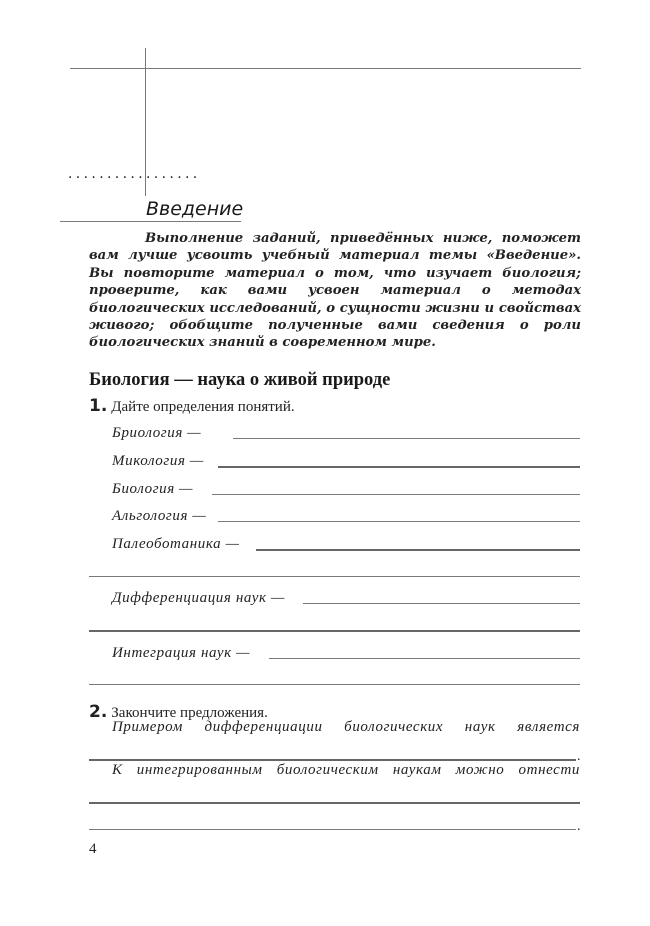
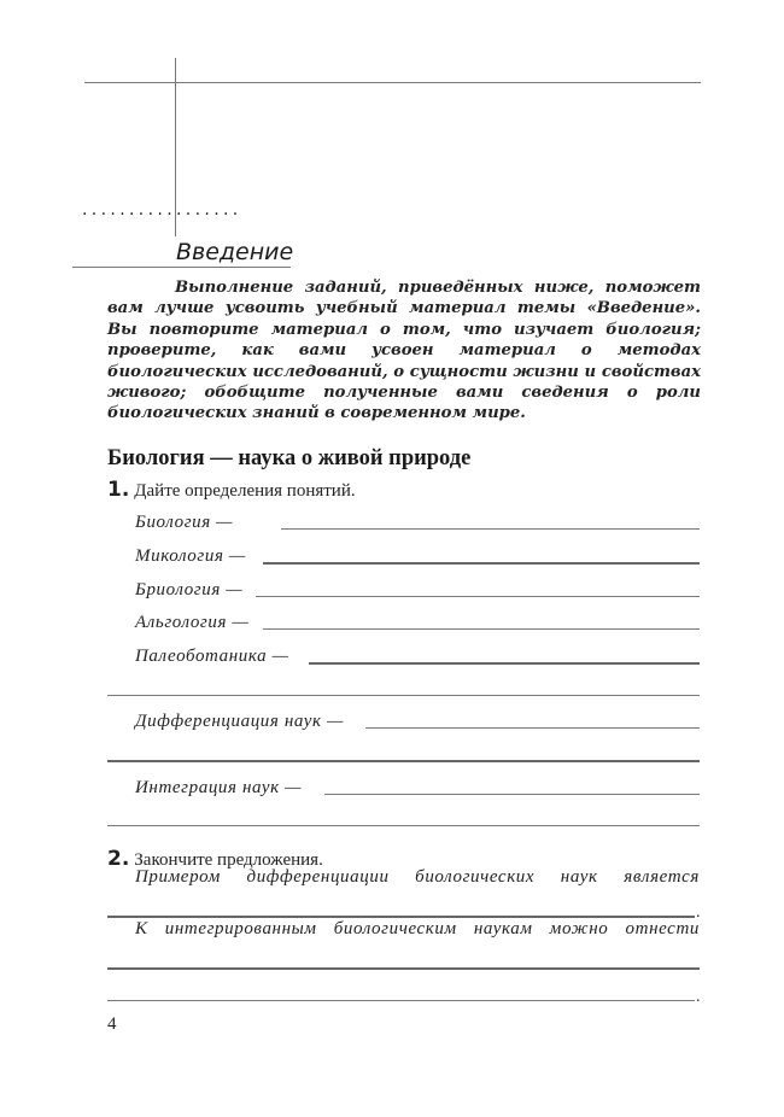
  ·················
  Введение
  Выполнение заданий, приведённых ниже, поможет вам лучше усвоить учебный материал темы «Введение». Вы повторите материал о том, что изучает биология; проверите, как вами усвоен материал о методах биологических исследований, о сущности жизни и свойствах живого; обобщите полученные вами сведения о роли биологических знаний в современном мире.
  Биология — наука о живой природе
  1. Дайте определения понятий.
- Бриология —
+ Биология —
  Микология —
- Биология —
+ Бриология —
  Альгология —
  Палеоботаника —
  Дифференциация наук —
  Интеграция наук —
  2. Закончите предложения.
  Примером
  дифференциации
  биологических
  наук
  является
  .
  К
  интегрированным
  биологическим
  наукам
  можно
  отнести
  .
  4
